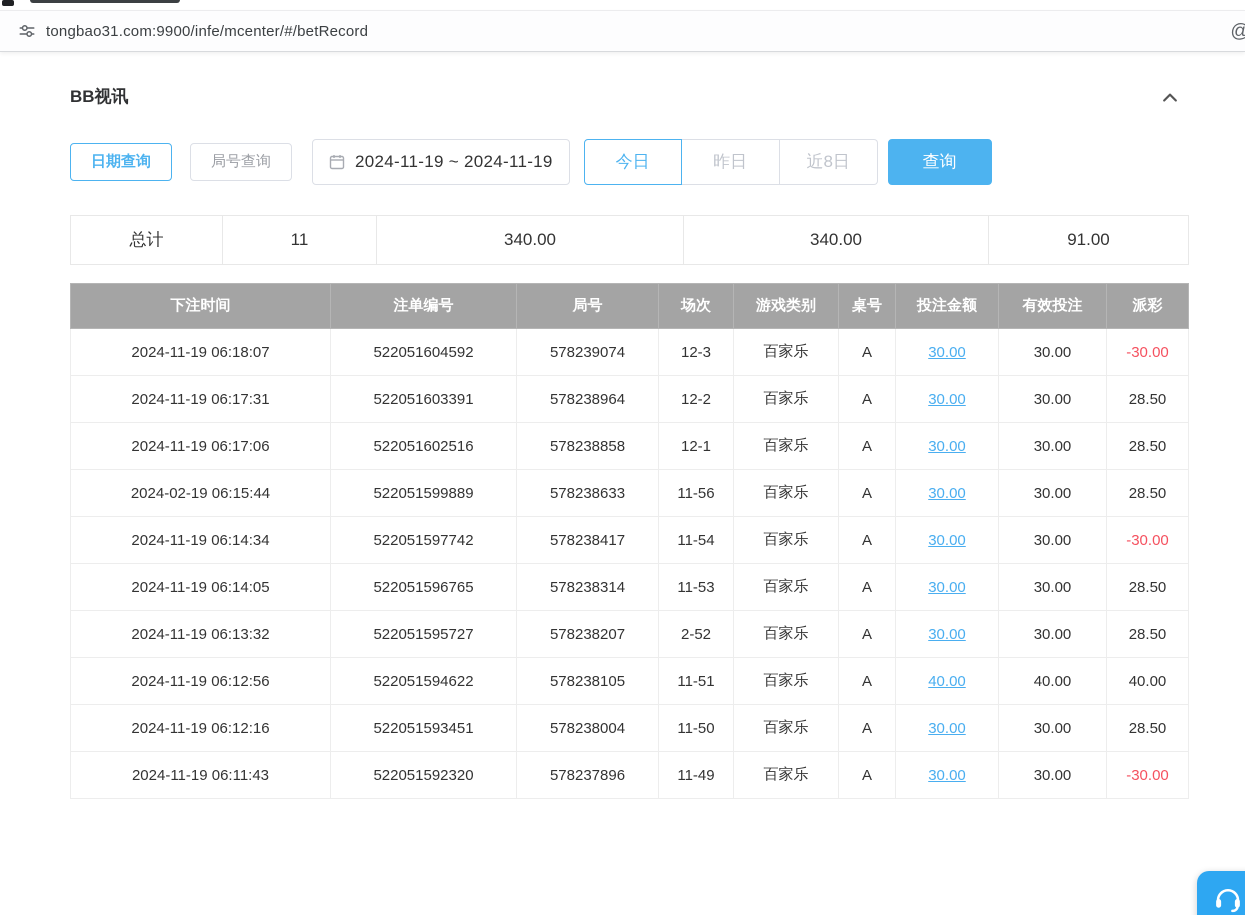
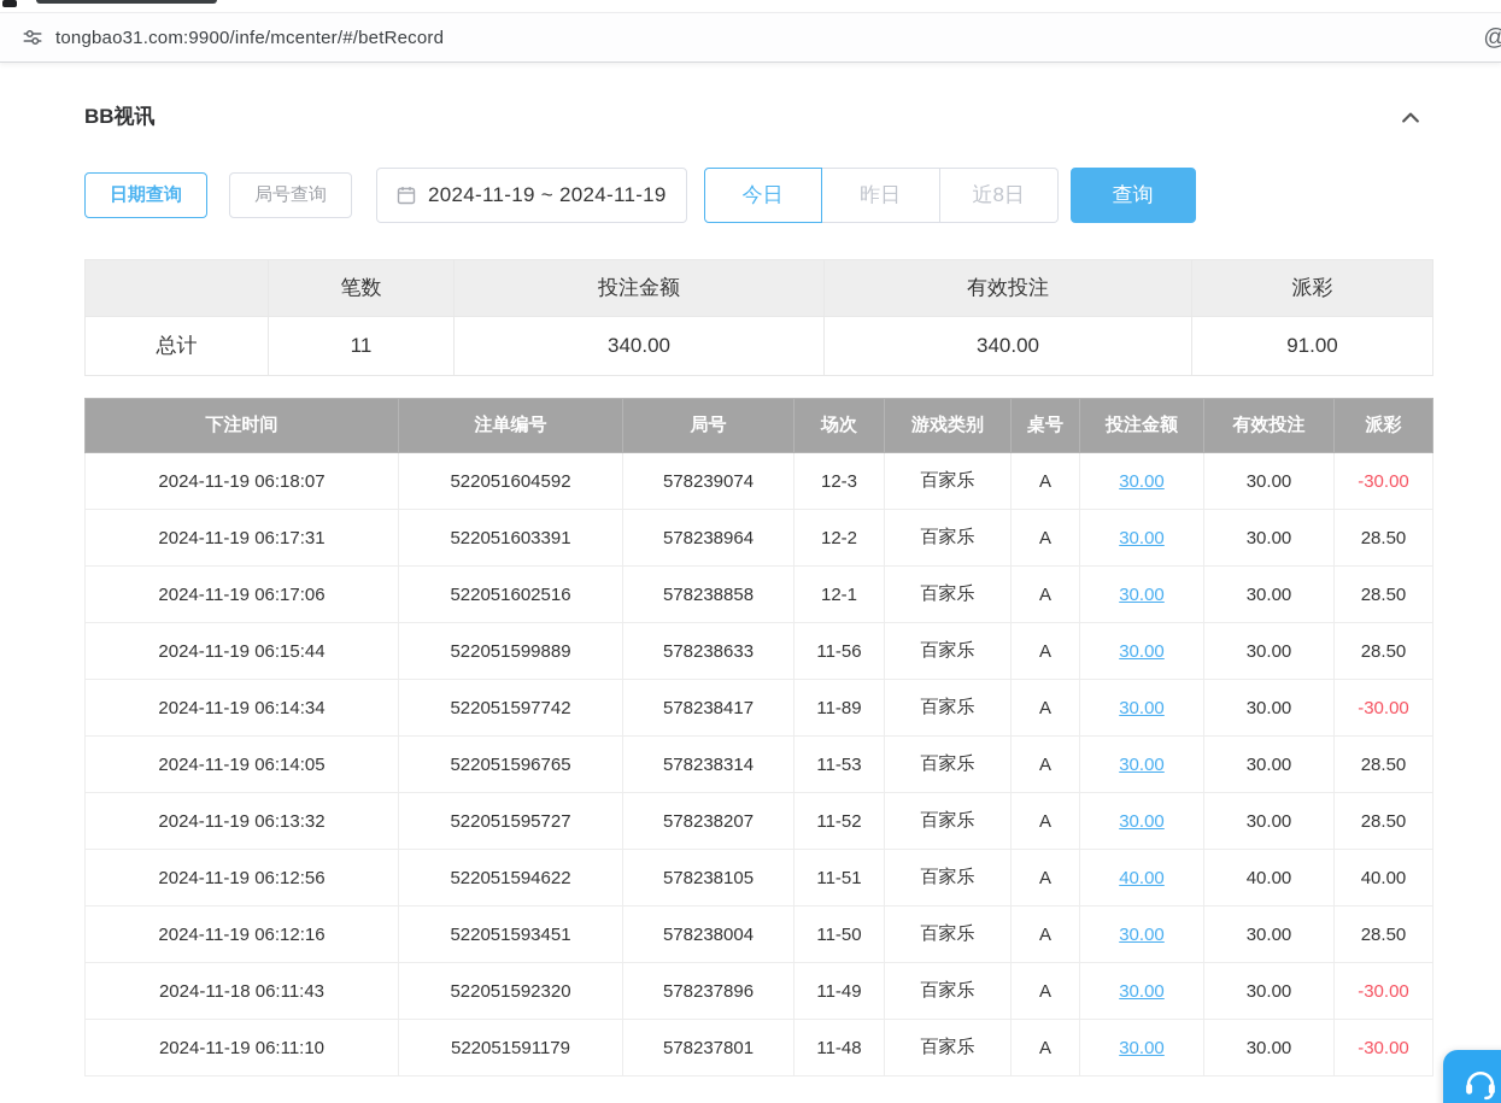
  tongbao31.com:9900/infe/mcenter/#/betRecord
  @
  BB视讯
  日期查询
  局号查询
  2024-11-19 ~ 2024-11-19
  今日
  昨日
  近8日
  查询
+ 	笔数	投注金额	有效投注	派彩
  总计	11	340.00	340.00	91.00
  下注时间	注单编号	局号	场次	游戏类别	桌号	投注金额	有效投注	派彩
  2024-11-19 06:18:07	522051604592	578239074	12-3	百家乐	A	30.00	30.00	-30.00
  2024-11-19 06:17:31	522051603391	578238964	12-2	百家乐	A	30.00	30.00	28.50
  2024-11-19 06:17:06	522051602516	578238858	12-1	百家乐	A	30.00	30.00	28.50
- 2024-02-19 06:15:44	522051599889	578238633	11-56	百家乐	A	30.00	30.00	28.50
+ 2024-11-19 06:15:44	522051599889	578238633	11-56	百家乐	A	30.00	30.00	28.50
- 2024-11-19 06:14:34	522051597742	578238417	11-54	百家乐	A	30.00	30.00	-30.00
+ 2024-11-19 06:14:34	522051597742	578238417	11-89	百家乐	A	30.00	30.00	-30.00
  2024-11-19 06:14:05	522051596765	578238314	11-53	百家乐	A	30.00	30.00	28.50
- 2024-11-19 06:13:32	522051595727	578238207	2-52	百家乐	A	30.00	30.00	28.50
+ 2024-11-19 06:13:32	522051595727	578238207	11-52	百家乐	A	30.00	30.00	28.50
  2024-11-19 06:12:56	522051594622	578238105	11-51	百家乐	A	40.00	40.00	40.00
  2024-11-19 06:12:16	522051593451	578238004	11-50	百家乐	A	30.00	30.00	28.50
- 2024-11-19 06:11:43	522051592320	578237896	11-49	百家乐	A	30.00	30.00	-30.00
+ 2024-11-18 06:11:43	522051592320	578237896	11-49	百家乐	A	30.00	30.00	-30.00
+ 2024-11-19 06:11:10	522051591179	578237801	11-48	百家乐	A	30.00	30.00	-30.00
